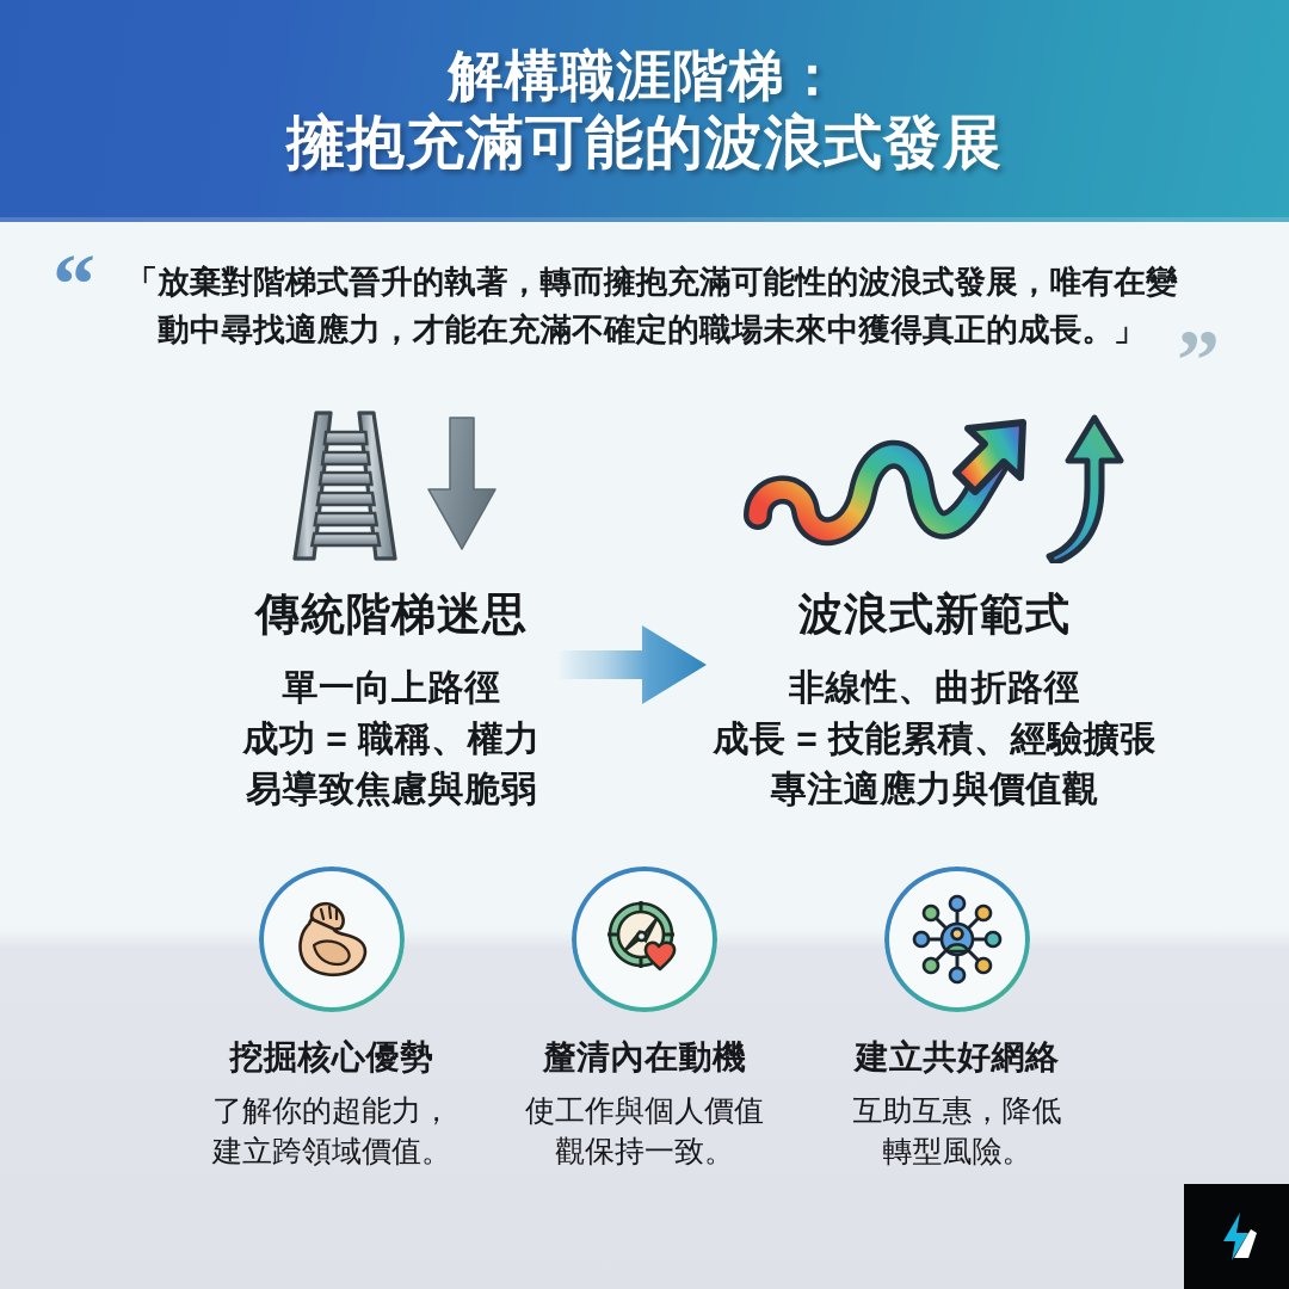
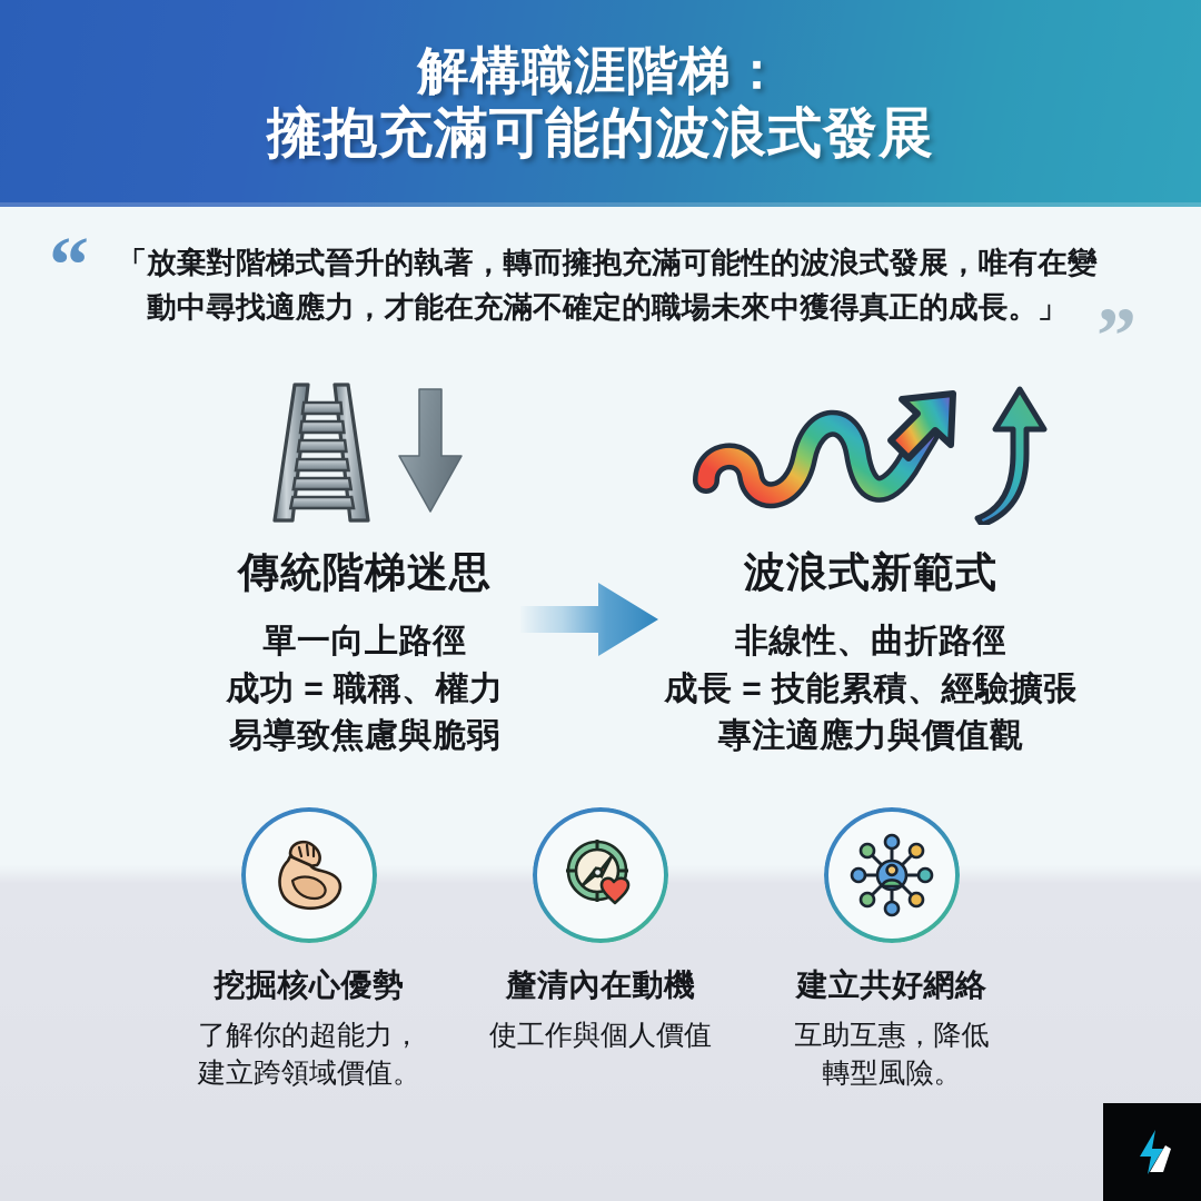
  解構職涯階梯：
  擁抱充滿可能的波浪式發展
  “
  「放棄對階梯式晉升的執著，轉而擁抱充滿可能性的波浪式發展，唯有在變動中尋找適應力，才能在充滿不確定的職場未來中獲得真正的成長。」
  ”
  傳統階梯迷思
  單一向上路徑
  成功 = 職稱、權力
  易導致焦慮與脆弱
  波浪式新範式
  非線性、曲折路徑
  成長 = 技能累積、經驗擴張
  專注適應力與價值觀
  挖掘核心優勢
  了解你的超能力，
  建立跨領域價值。
  釐清內在動機
  使工作與個人價值
- 觀保持一致。
  建立共好網絡
  互助互惠，降低
  轉型風險。
